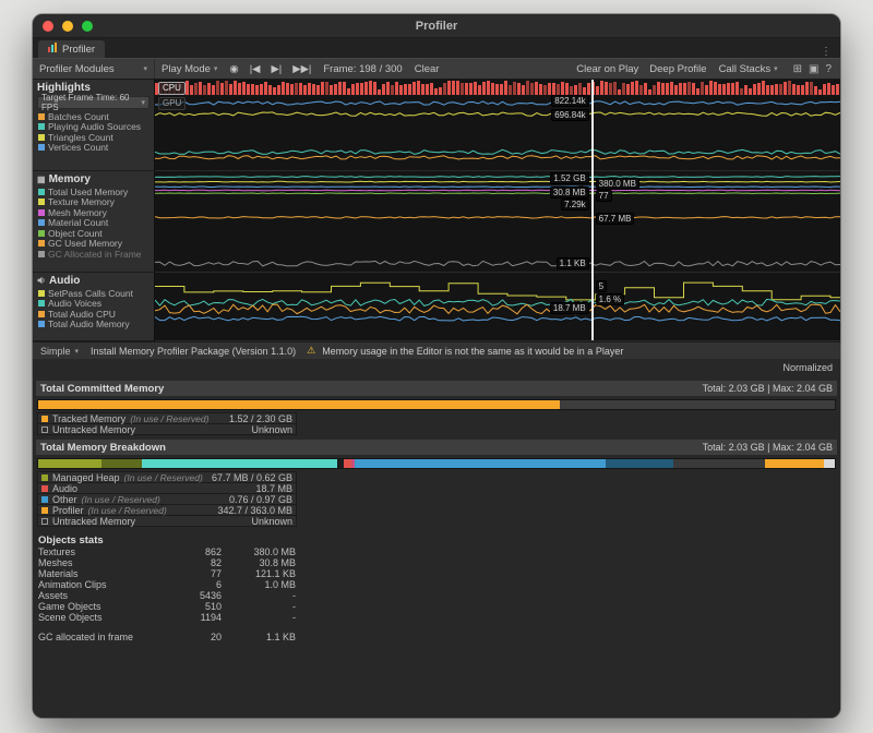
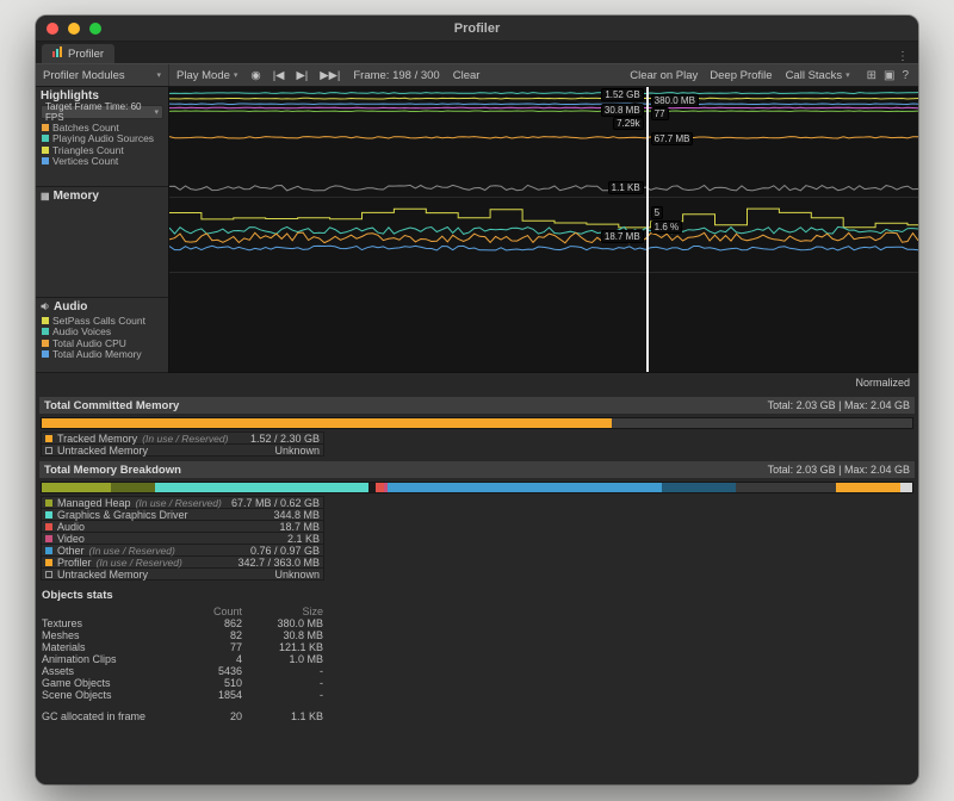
  Profiler
  Profiler
  ⋮
  Profiler Modules
  Play Mode
  ◉
  |◀
  ▶|
  ▶▶|
  Frame: 198 / 300
  Clear
  Clear on Play
  Deep Profile
  Call Stacks
  ⊞
  ▣
  ?
  Highlights
  Target Frame Time: 60 FPS
  Batches Count
  Playing Audio Sources
  Triangles Count
  Vertices Count
  ▦
  Memory
- Total Used Memory
- Texture Memory
- Mesh Memory
- Material Count
- Object Count
- GC Used Memory
- GC Allocated in Frame
  Audio
  SetPass Calls Count
  Audio Voices
  Total Audio CPU
  Total Audio Memory
- CPU
- GPU
- 822.14k
- 696.84k
  1.52 GB
  380.0 MB
  30.8 MB
  77
  7.29k
  67.7 MB
  1.1 KB
  5
  1.6 %
  18.7 MB
- Simple
- Install Memory Profiler Package (Version 1.1.0)
- ⚠
- Memory usage in the Editor is not the same as it would be in a Player
  Normalized
  Total Committed Memory
  Total: 2.03 GB | Max: 2.04 GB
  Tracked Memory
  (In use / Reserved)
  1.52 / 2.30 GB
  Untracked Memory
  Unknown
  Total Memory Breakdown
  Total: 2.03 GB | Max: 2.04 GB
  Managed Heap
  (In use / Reserved)
  67.7 MB / 0.62 GB
+ Graphics & Graphics Driver
+ 344.8 MB
  Audio
  18.7 MB
+ Video
+ 2.1 KB
  Other
  (In use / Reserved)
  0.76 / 0.97 GB
  Profiler
  (In use / Reserved)
  342.7 / 363.0 MB
  Untracked Memory
  Unknown
  Objects stats
+ Count
+ Size
  Textures
  862
  380.0 MB
  Meshes
  82
  30.8 MB
  Materials
  77
  121.1 KB
  Animation Clips
- 6
+ 4
  1.0 MB
  Assets
  5436
  -
  Game Objects
  510
  -
  Scene Objects
- 1194
+ 1854
  -
  GC allocated in frame
  20
  1.1 KB
